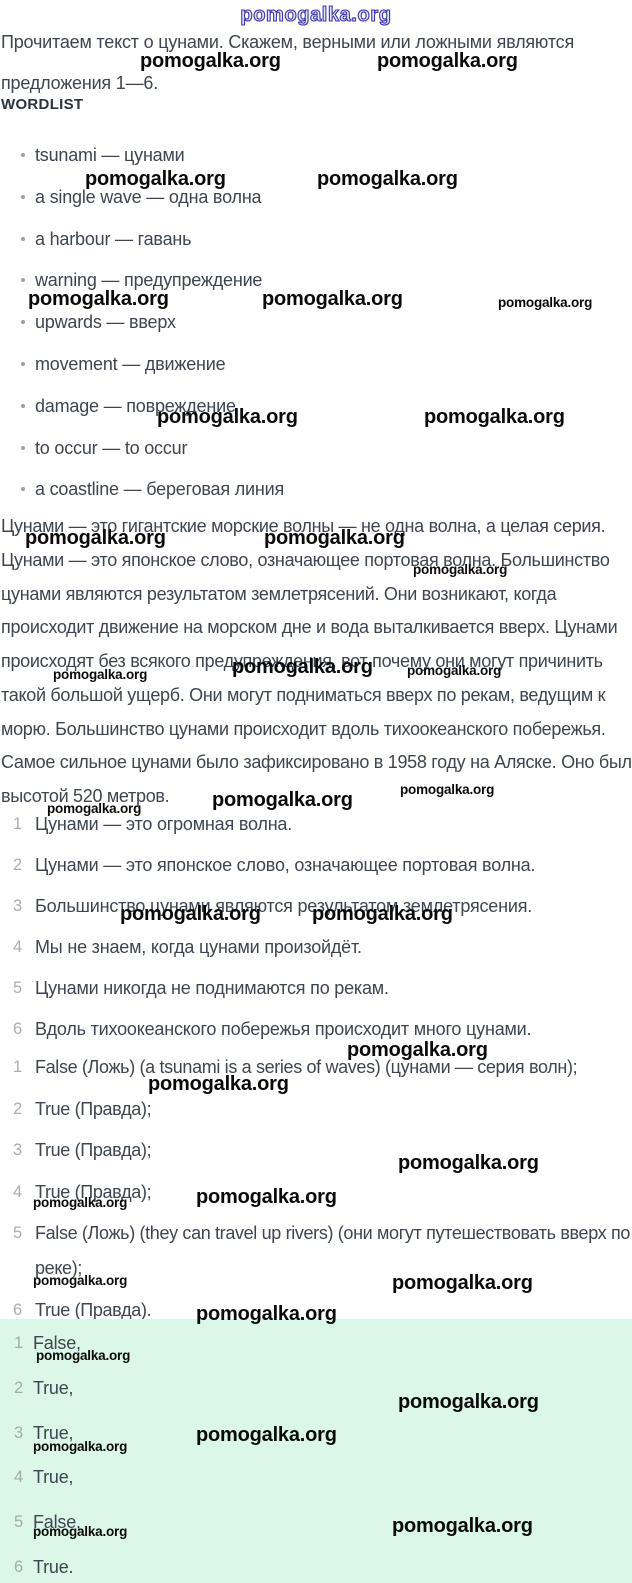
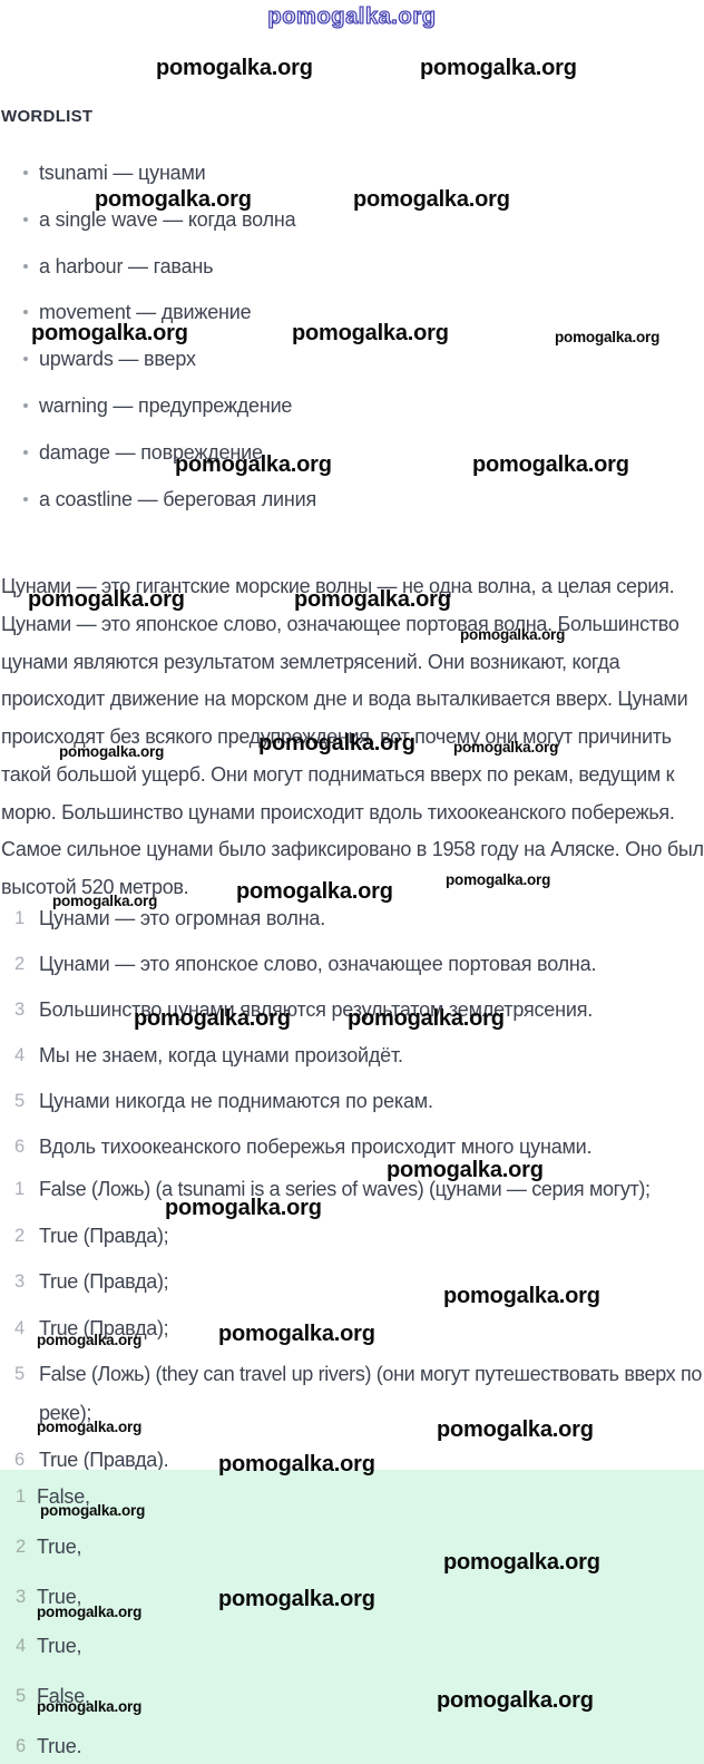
  pomogalka.org
- Прочитаем текст о цунами. Скажем, верными или ложными являются
- предложения 1—6.
  WORDLIST
  tsunami — цунами
- a single wave — одна волна
+ a single wave — когда волна
  a harbour — гавань
- warning — предупреждение
+ movement — движение
  upwards — вверх
- movement — движение
+ warning — предупреждение
  damage — повреждение
- to occur — to occur
  a coastline — береговая линия
  Цунами — это гигантские морские волны — не одна волна, а целая серия.
  Цунами — это японское слово, означающее портовая волна. Большинство
  цунами являются результатом землетрясений. Они возникают, когда
  происходит движение на морском дне и вода выталкивается вверх. Цунами
  происходят без всякого предупреждения, вот почему они могут причинить
  такой большой ущерб. Они могут подниматься вверх по рекам, ведущим к
  морю. Большинство цунами происходит вдоль тихоокеанского побережья.
  Самое сильное цунами было зафиксировано в 1958 году на Аляске. Оно был
  высотой 520 метров.
  1
  Цунами — это огромная волна.
  2
  Цунами — это японское слово, означающее портовая волна.
  3
  Большинство цунами являются результатом землетрясения.
  4
  Мы не знаем, когда цунами произойдёт.
  5
  Цунами никогда не поднимаются по рекам.
  6
  Вдоль тихоокеанского побережья происходит много цунами.
  1
- False (Ложь) (a tsunami is a series of waves) (цунами — серия волн);
+ False (Ложь) (a tsunami is a series of waves) (цунами — серия могут);
  2
  True (Правда);
  3
  True (Правда);
  4
  True (Правда);
  5
  False (Ложь) (they can travel up rivers) (они могут путешествовать вверх по
  реке);
  6
  True (Правда).
  1
  False,
  2
  True,
  3
  True,
  4
  True,
  5
  False,
  6
  True.
  pomogalka.org
  pomogalka.org
  pomogalka.org
  pomogalka.org
  pomogalka.org
  pomogalka.org
  pomogalka.org
  pomogalka.org
  pomogalka.org
  pomogalka.org
  pomogalka.org
  pomogalka.org
  pomogalka.org
  pomogalka.org
  pomogalka.org
  pomogalka.org
  pomogalka.org
  pomogalka.org
  pomogalka.org
  pomogalka.org
  pomogalka.org
  pomogalka.org
  pomogalka.org
  pomogalka.org
  pomogalka.org
  pomogalka.org
  pomogalka.org
  pomogalka.org
  pomogalka.org
  pomogalka.org
  pomogalka.org
  pomogalka.org
  pomogalka.org
  pomogalka.org
